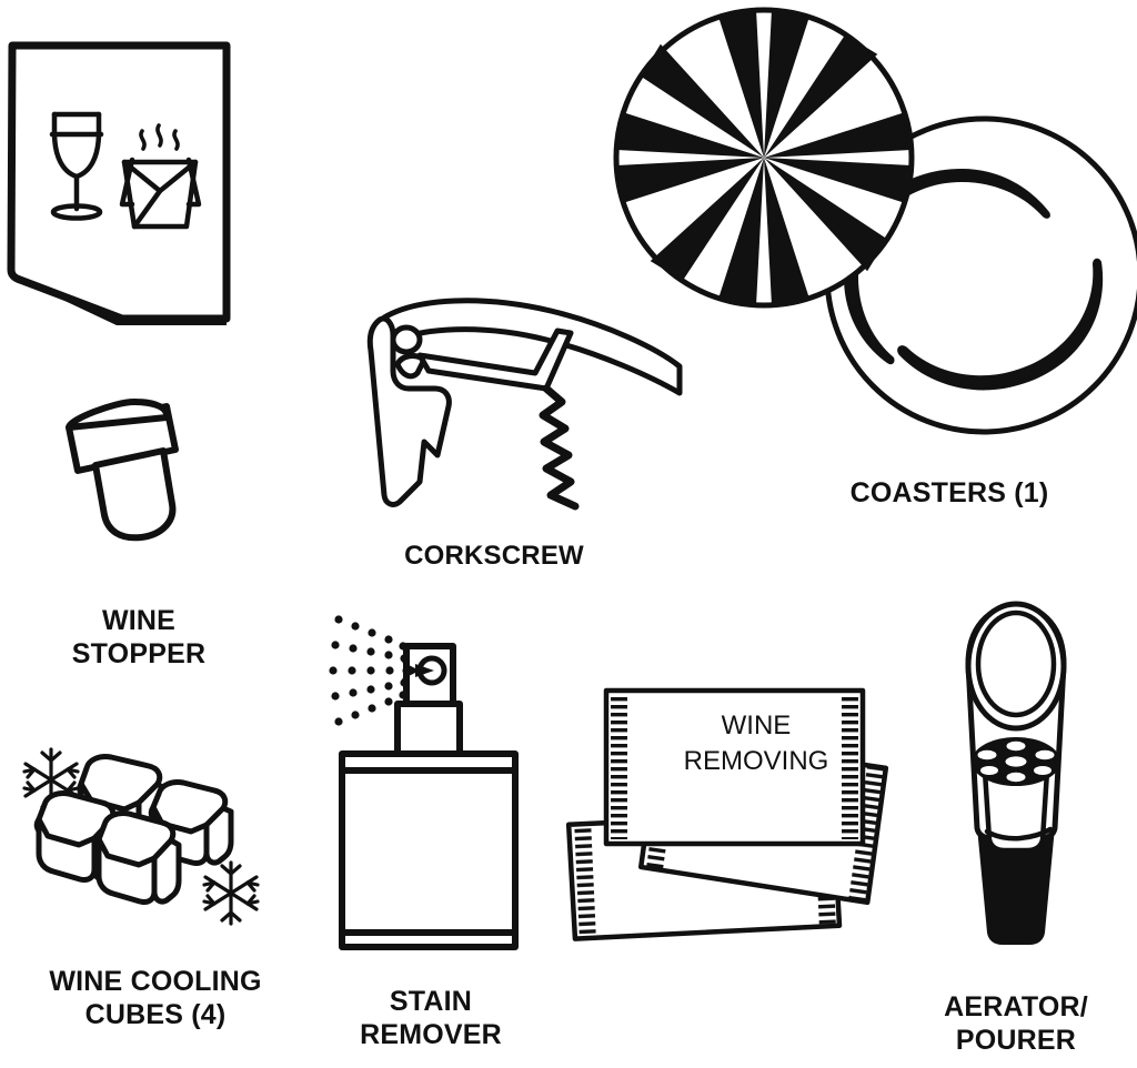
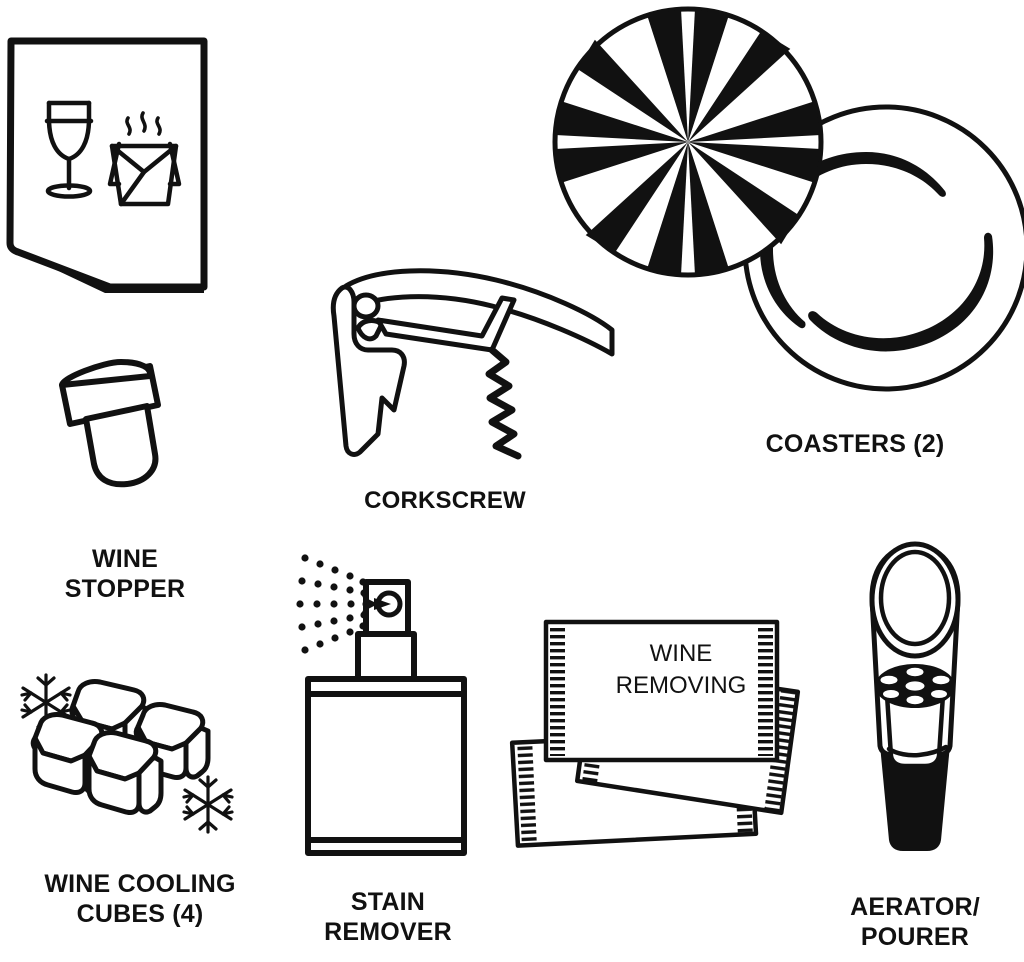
- COASTERS (1)
+ COASTERS (2)
  CORKSCREW
  WINE
  STOPPER
  WINE COOLING
  CUBES (4)
  STAIN
  REMOVER
  WINE
  REMOVING
  AERATOR/
  POURER
